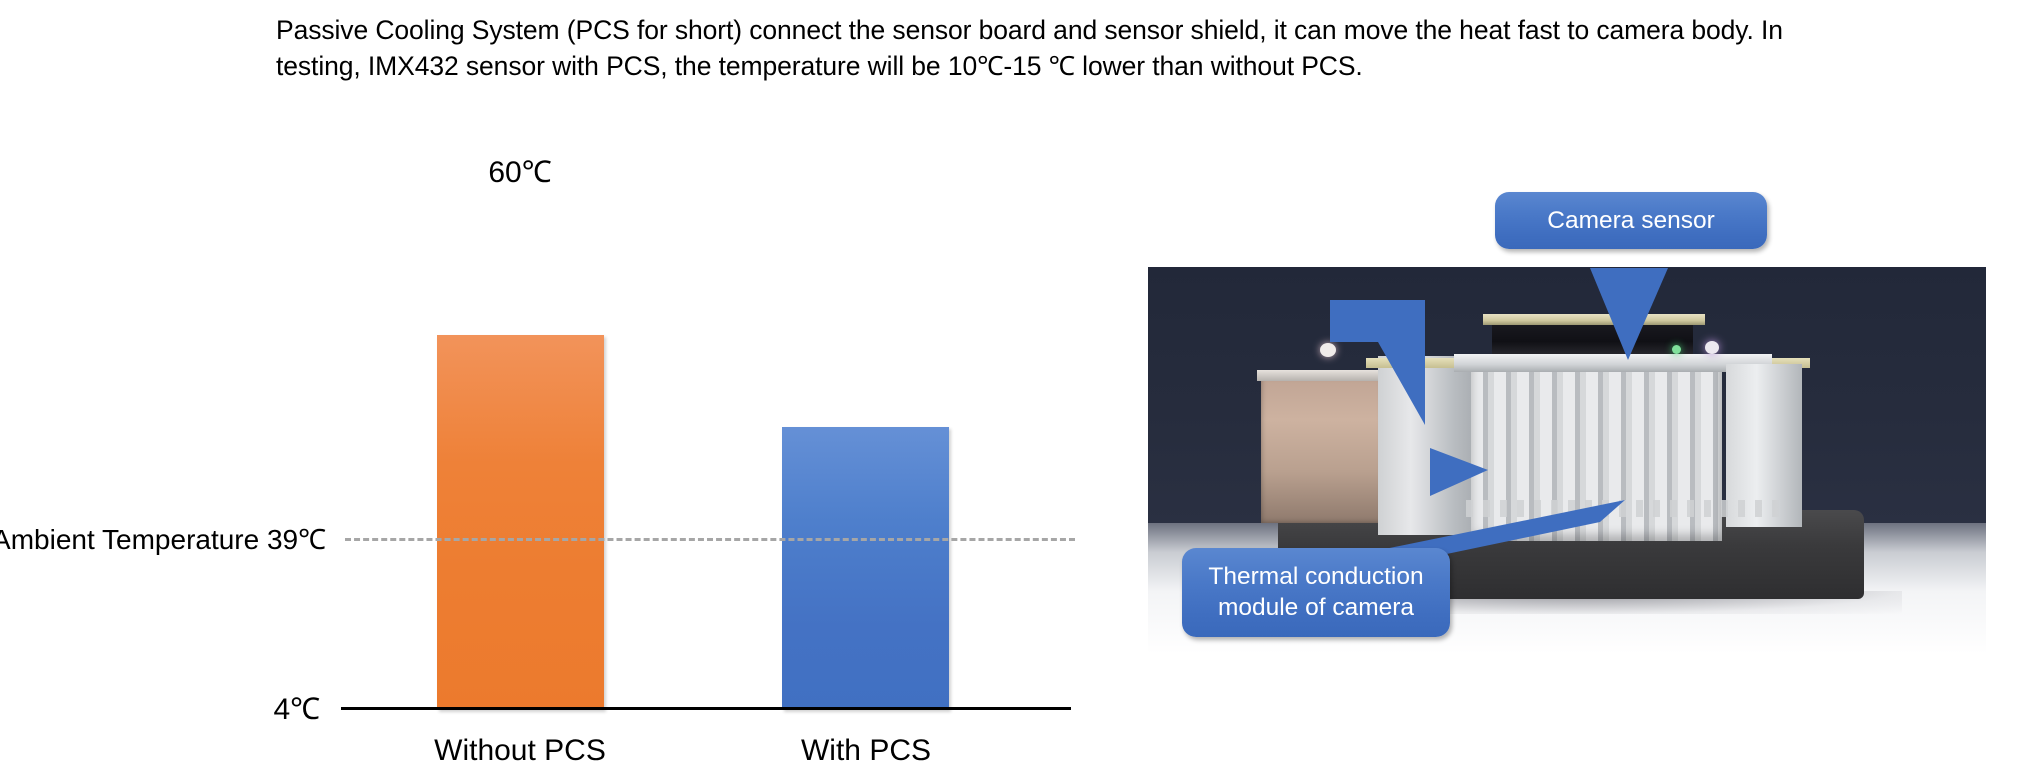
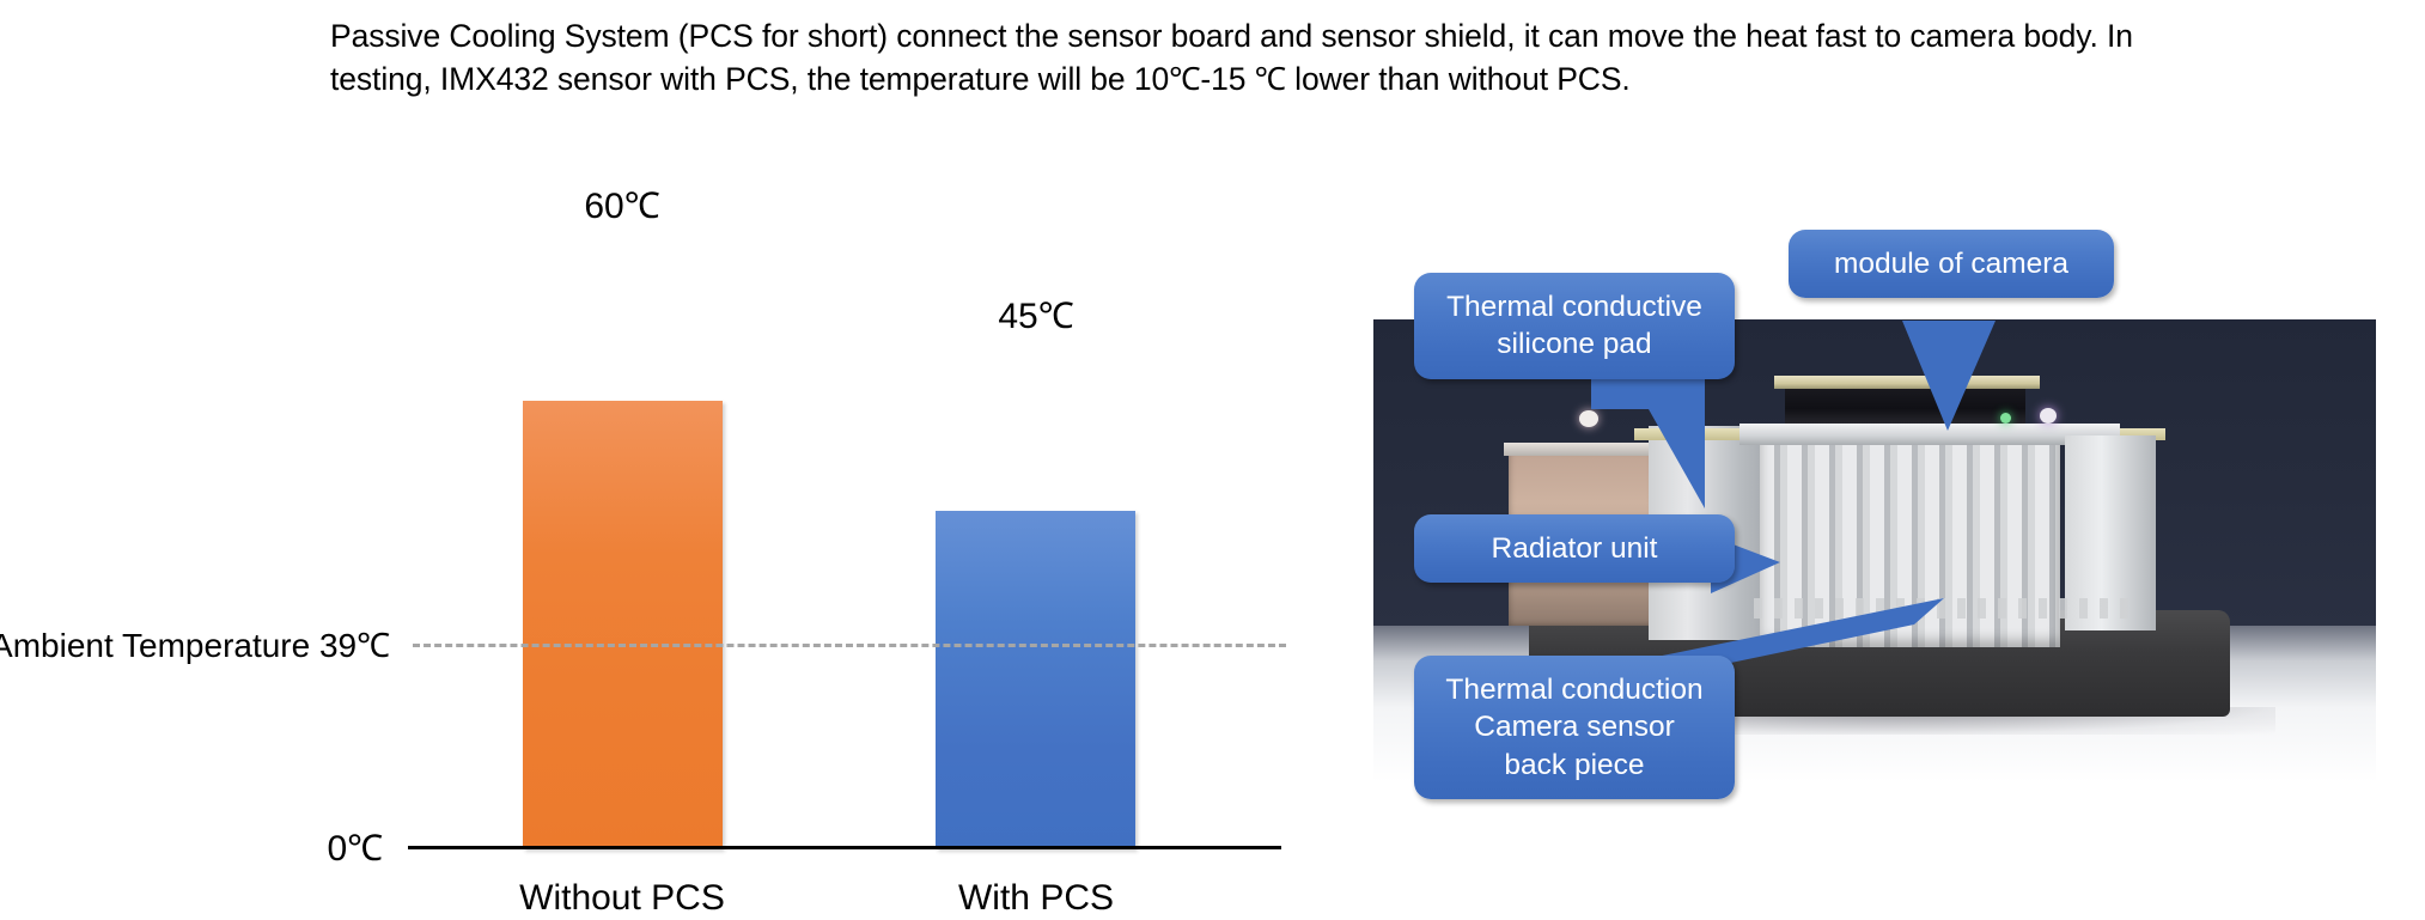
  Passive Cooling System (PCS for short) connect the sensor board and sensor shield, it can move the heat fast to camera body. In testing, IMX432 sensor with PCS, the temperature will be 10℃-15 ℃ lower than without PCS.
  60℃
+ 45℃
  Ambient Temperature 39℃
- 4℃
+ 0℃
  Without PCS
  With PCS
+ Thermal conductive
+ silicone pad
- Camera sensor
+ module of camera
+ Radiator unit
  Thermal conduction
- module of camera
+ Camera sensor
+ back piece
